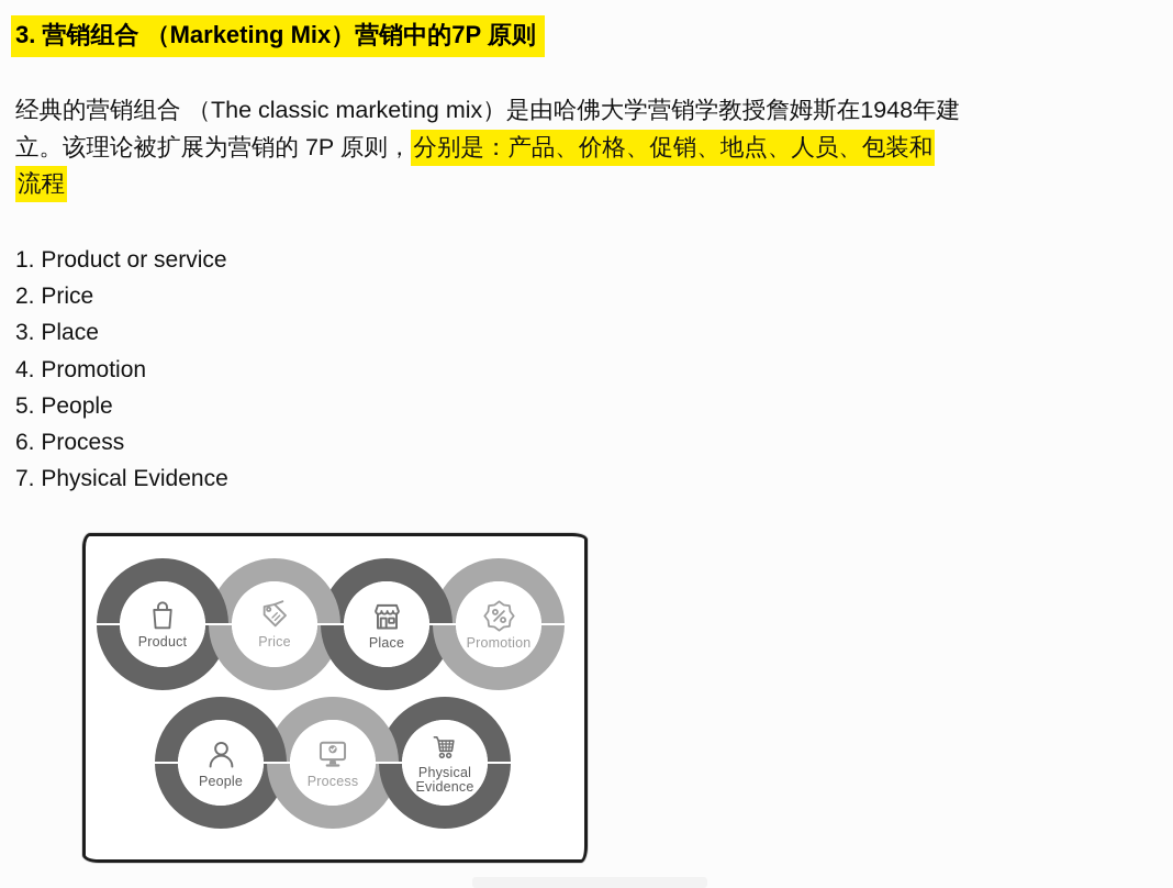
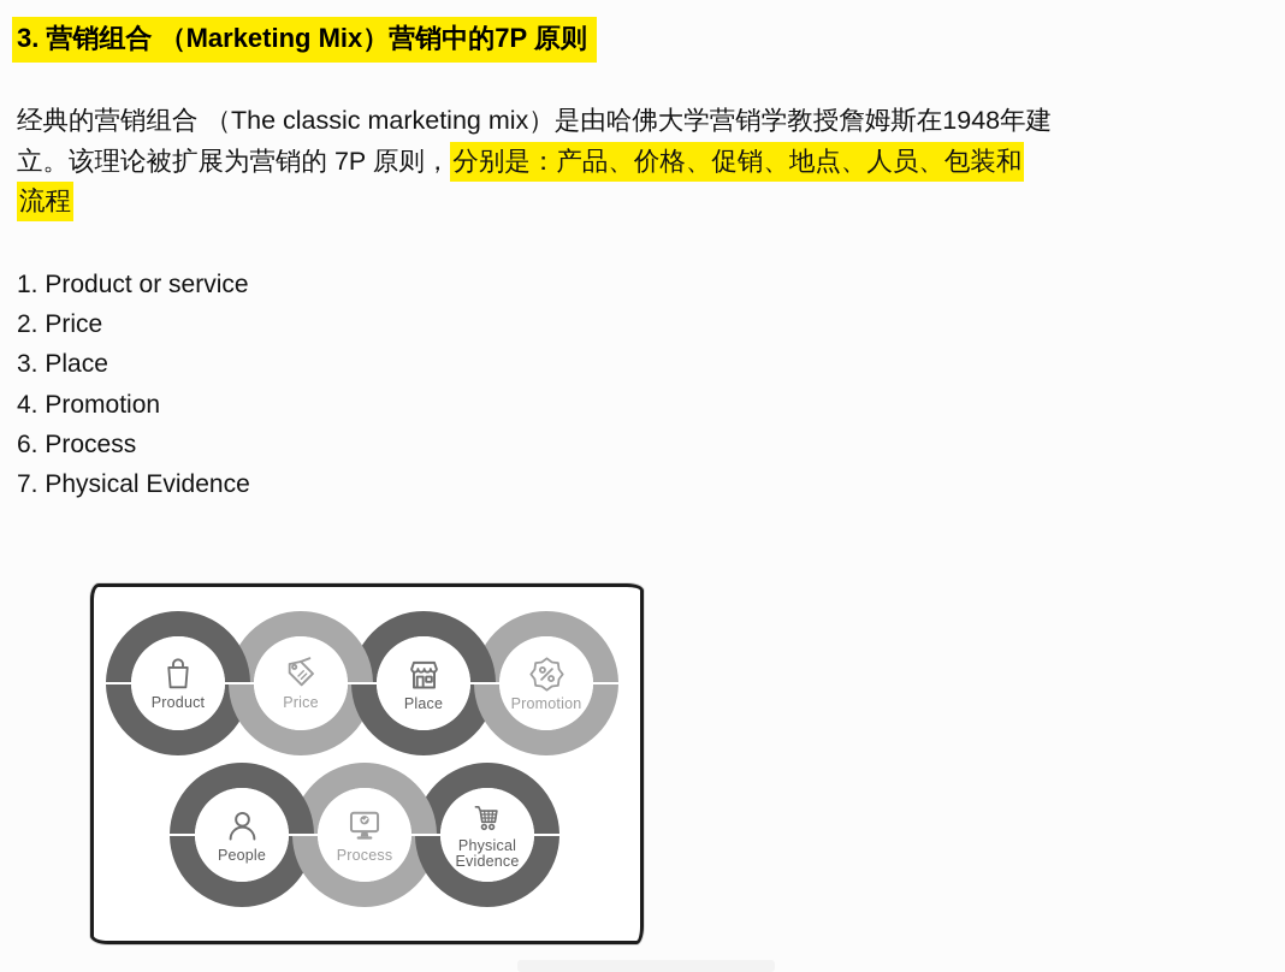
  3. 营销组合 （Marketing Mix）营销中的7P 原则
  经典的营销组合 （The classic marketing mix）是由哈佛大学营销学教授詹姆斯在1948年建
  立。该理论被扩展为营销的 7P 原则，分别是：产品、价格、促销、地点、人员、包装和
  流程
  1. Product or service
  2. Price
  3. Place
  4. Promotion
- 5. People
  6. Process
  7. Physical Evidence
  Product
  Price
  Place
  Promotion
  People
  Process
  Physical Evidence
